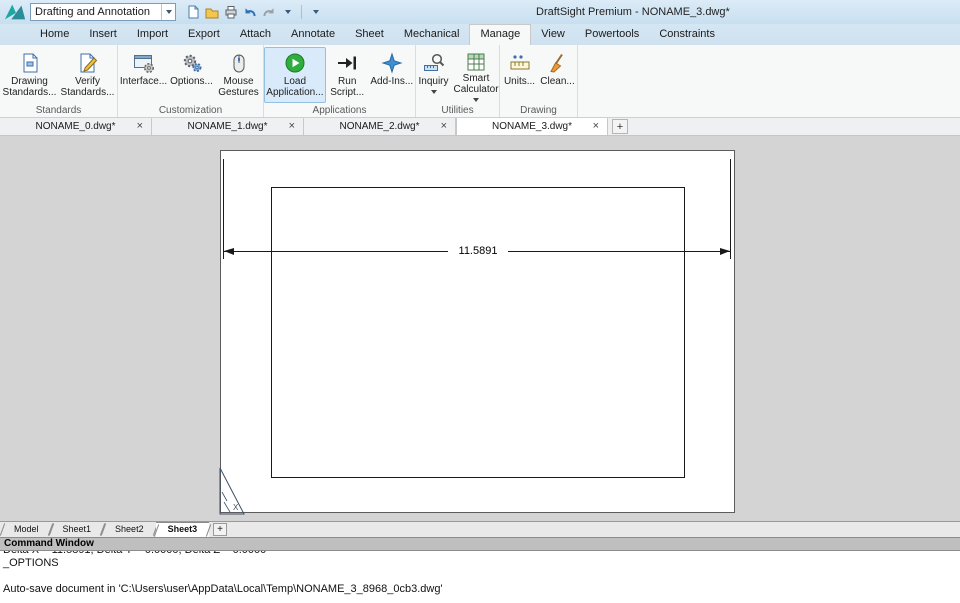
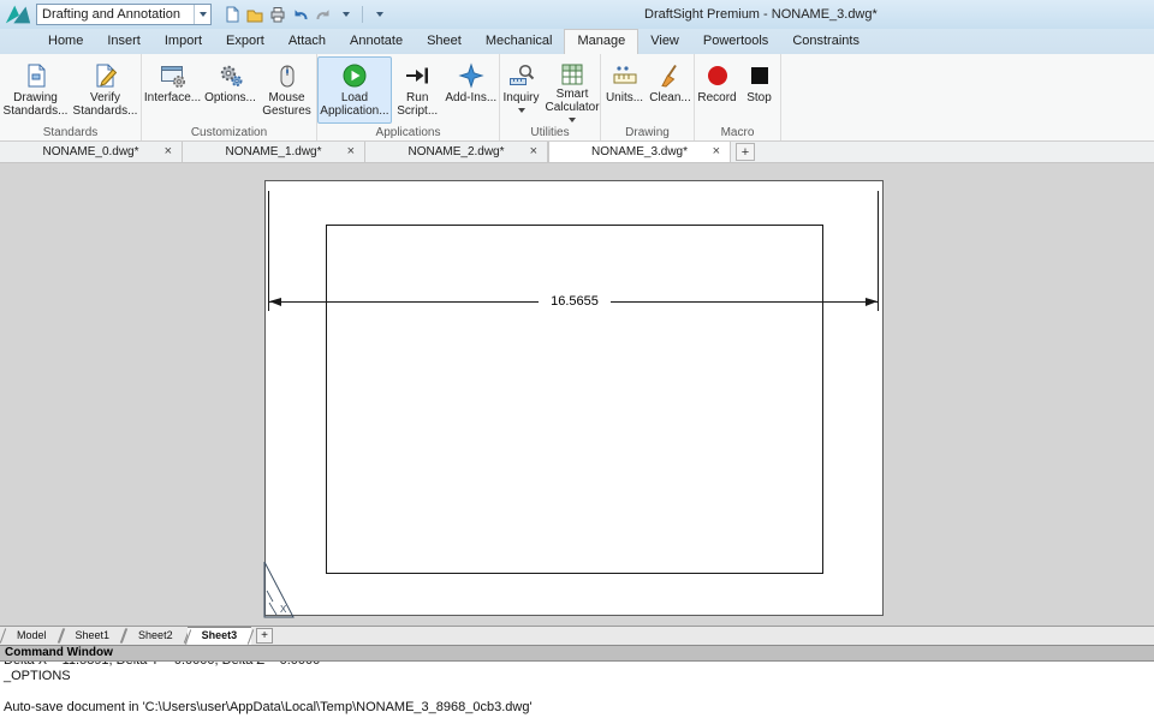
  Drafting and Annotation
  DraftSight Premium - NONAME_3.dwg*
  Home
  Insert
  Import
  Export
  Attach
  Annotate
  Sheet
  Mechanical
  Manage
  View
  Powertools
  Constraints
  Drawing Standards...
  Verify Standards...
  Standards
  Interface...
  Options...
  Mouse Gestures
  Customization
  Load Application...
  Run Script...
  Add-Ins...
  Applications
  Inquiry
  Smart Calculator
  Utilities
  Units...
  Clean...
  Drawing
+ Record
+ Stop
+ Macro
  NONAME_0.dwg*
  ×
  NONAME_1.dwg*
  ×
  NONAME_2.dwg*
  ×
  NONAME_3.dwg*
  ×
  +
- 11.5891
+ 16.5655
  X
  Model
  Sheet1
  Sheet2
  Sheet3
  +
  Command Window
  _OPTIONS
  Auto-save document in 'C:\Users\user\AppData\Local\Temp\NONAME_3_8968_0cb3.dwg'
